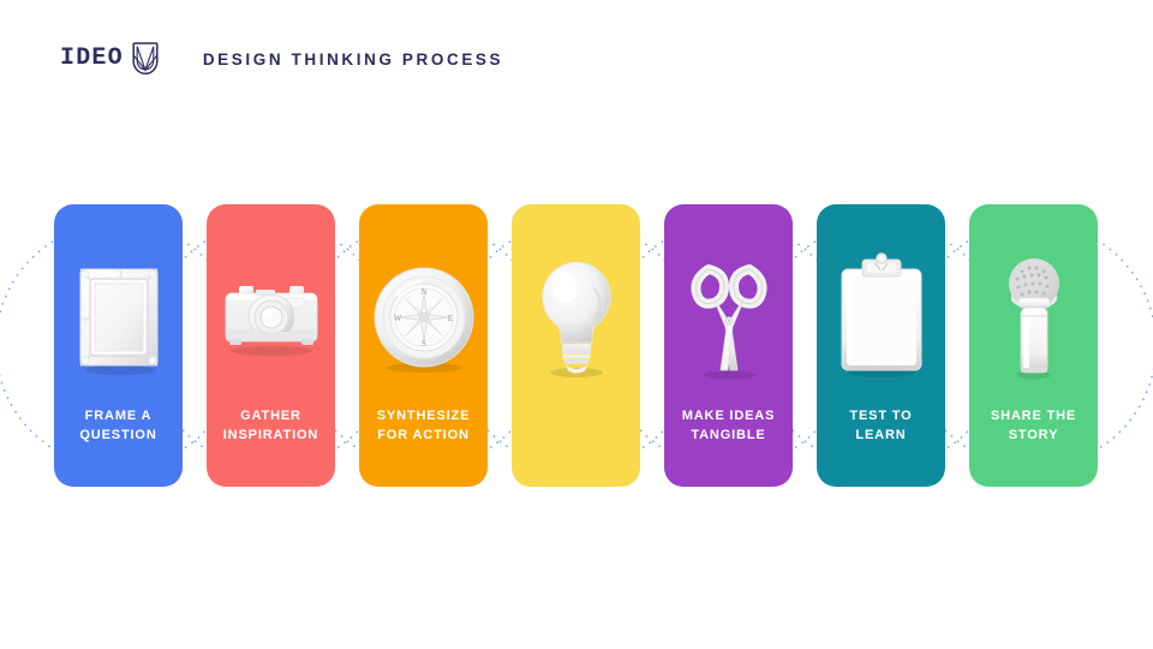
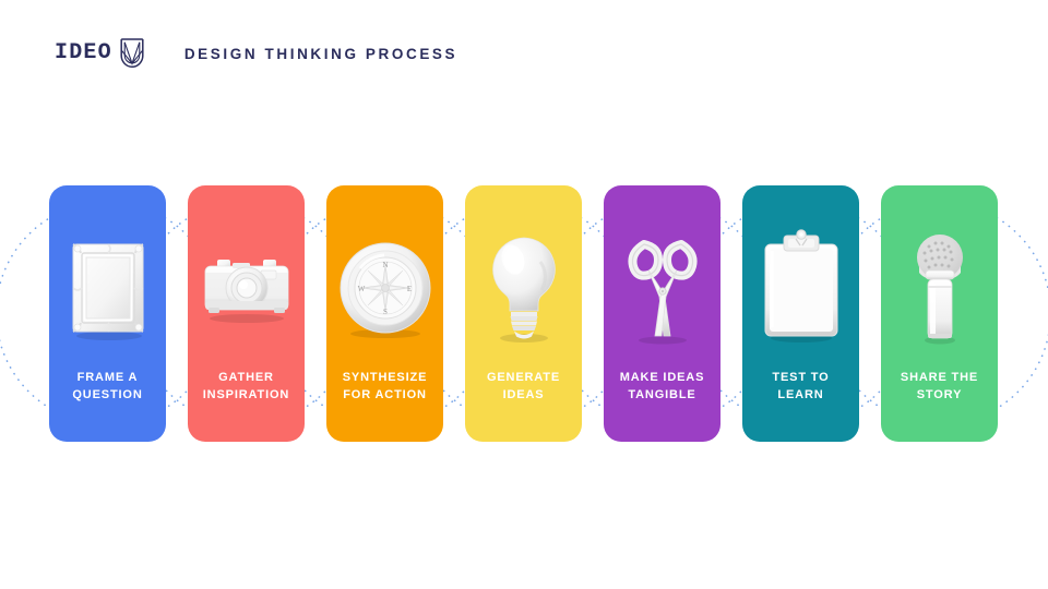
  IDEO
  DESIGN THINKING PROCESS
  FRAME A
  QUESTION
  GATHER
  INSPIRATION
  N
  S
  E
  W
  SYNTHESIZE
  FOR ACTION
+ GENERATE
+ IDEAS
  MAKE IDEAS
  TANGIBLE
  TEST TO
  LEARN
  SHARE THE
  STORY
